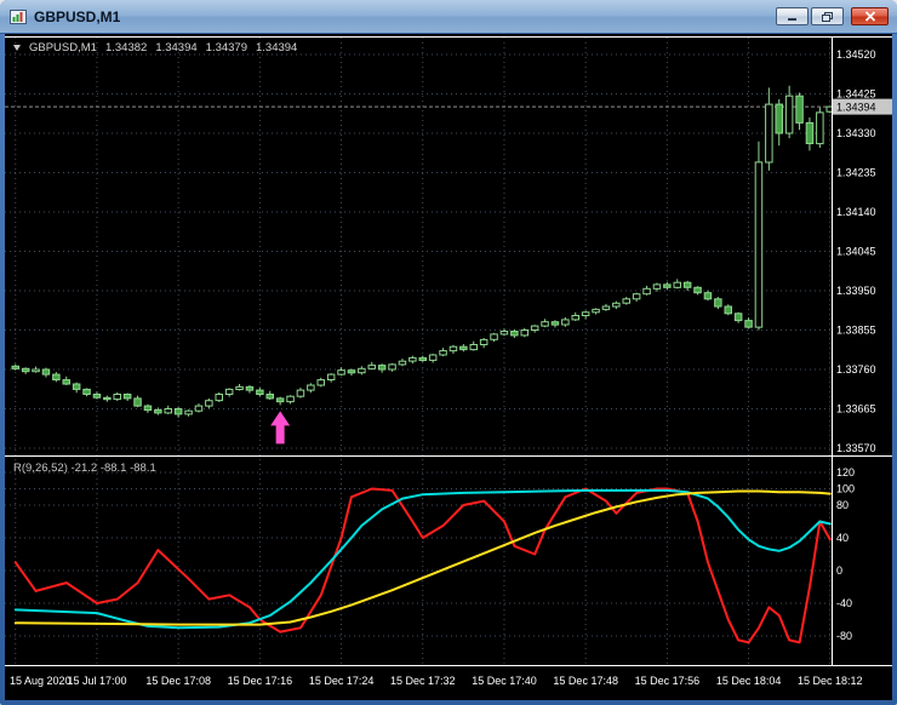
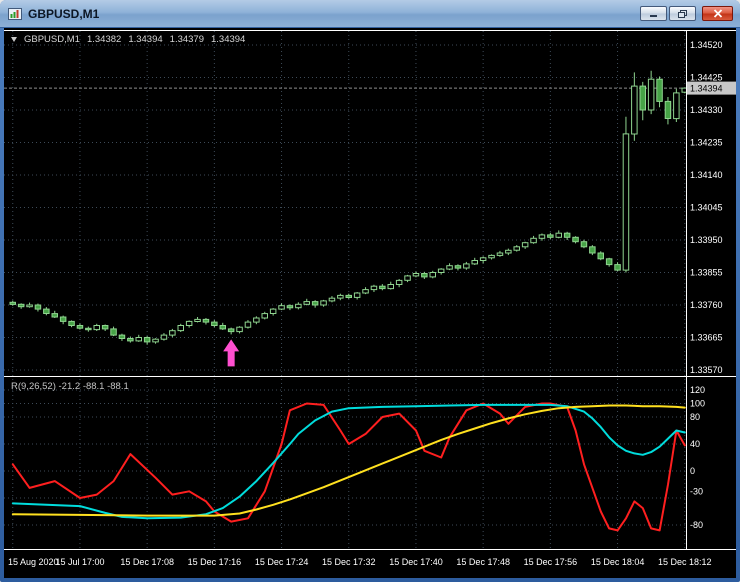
  GBPUSD,M1
  1.34520
  1.34425
  1.34330
  1.34235
  1.34140
  1.34045
  1.33950
  1.33855
  1.33760
  1.33665
  1.33570
  120
  100
  80
  40
  0
- -40
+ -30
  -80
  15 Aug 2020
  15 Jul 17:00
  15 Dec 17:08
  15 Dec 17:16
  15 Dec 17:24
  15 Dec 17:32
  15 Dec 17:40
  15 Dec 17:48
  15 Dec 17:56
  15 Dec 18:04
  15 Dec 18:12
  1.34394
  GBPUSD,M1
  1.34382
  1.34394
  1.34379
  1.34394
  R(9,26,52) -21.2 -88.1 -88.1
